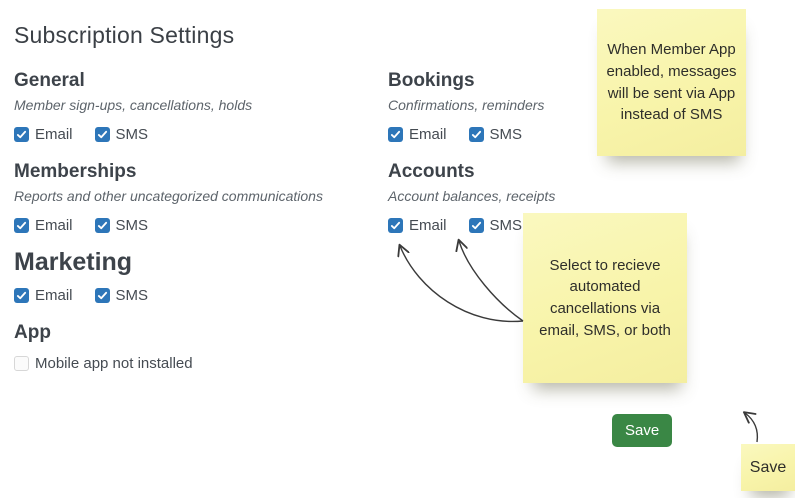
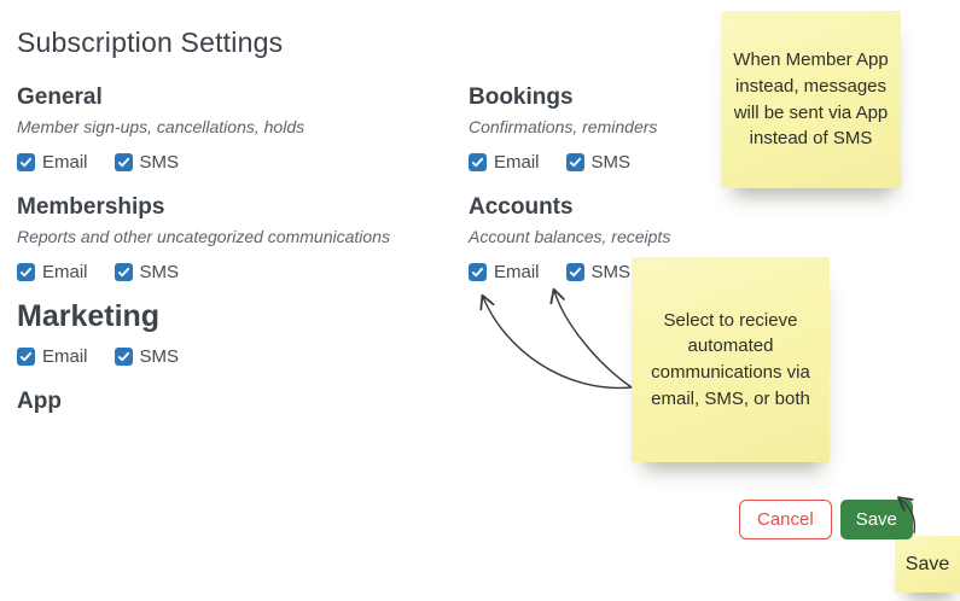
  Subscription Settings
  General
  Member sign-ups, cancellations, holds
  Email
  SMS
  Memberships
  Reports and other uncategorized communications
  Email
  SMS
  Marketing
  Email
  SMS
  App
- Mobile app not installed
  Bookings
  Confirmations, reminders
  Email
  SMS
  Accounts
  Account balances, receipts
  Email
  SMS
- When Member App enabled, messages will be sent via App instead of SMS
+ When Member App instead, messages will be sent via App instead of SMS
- Select to recieve automated cancellations via email, SMS, or both
+ Select to recieve automated communications via email, SMS, or both
  Save
+ Cancel
  Save
